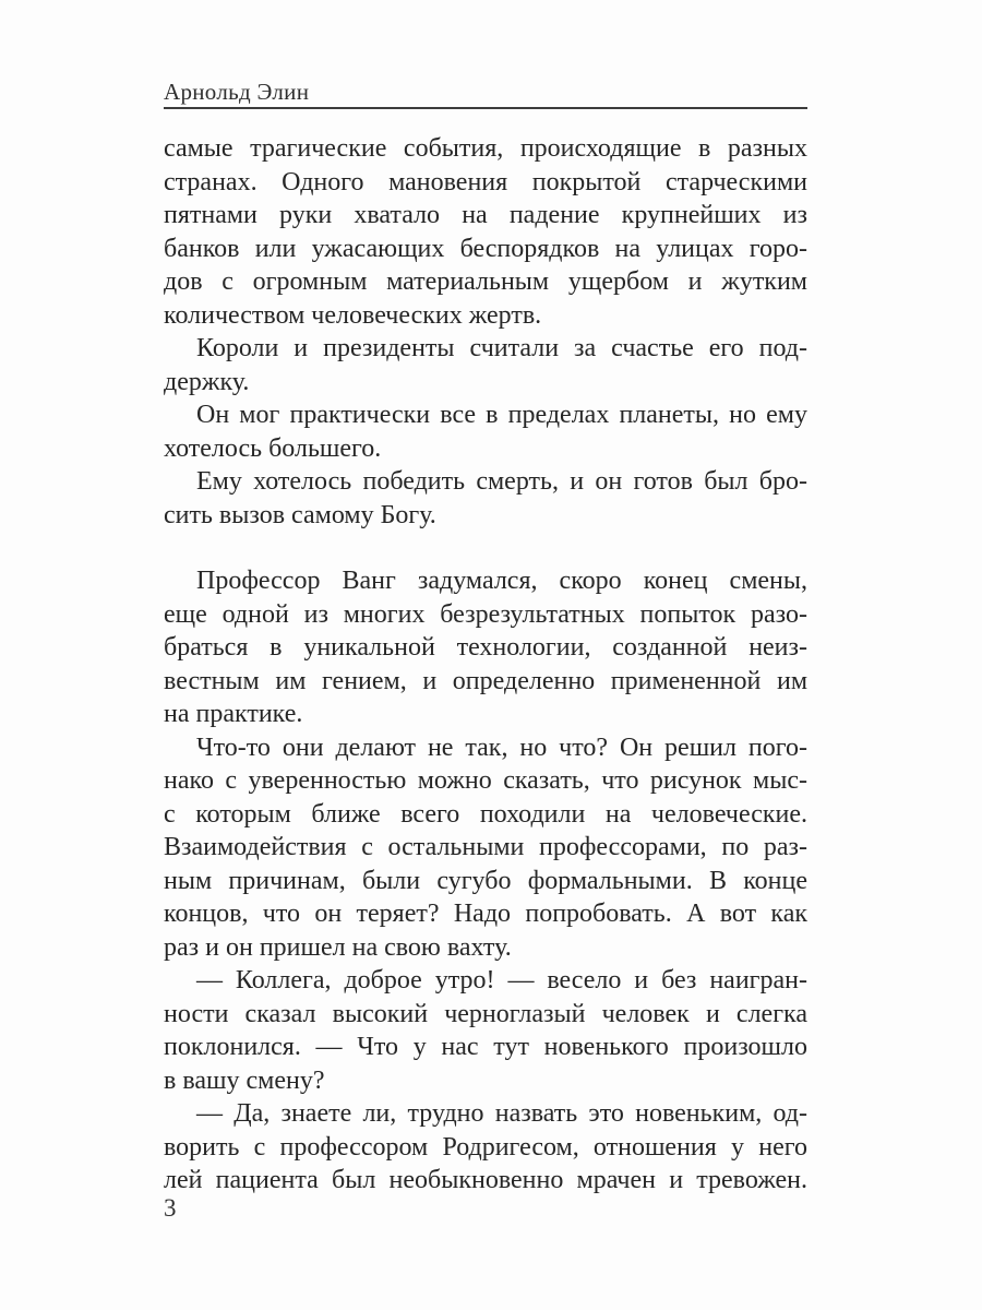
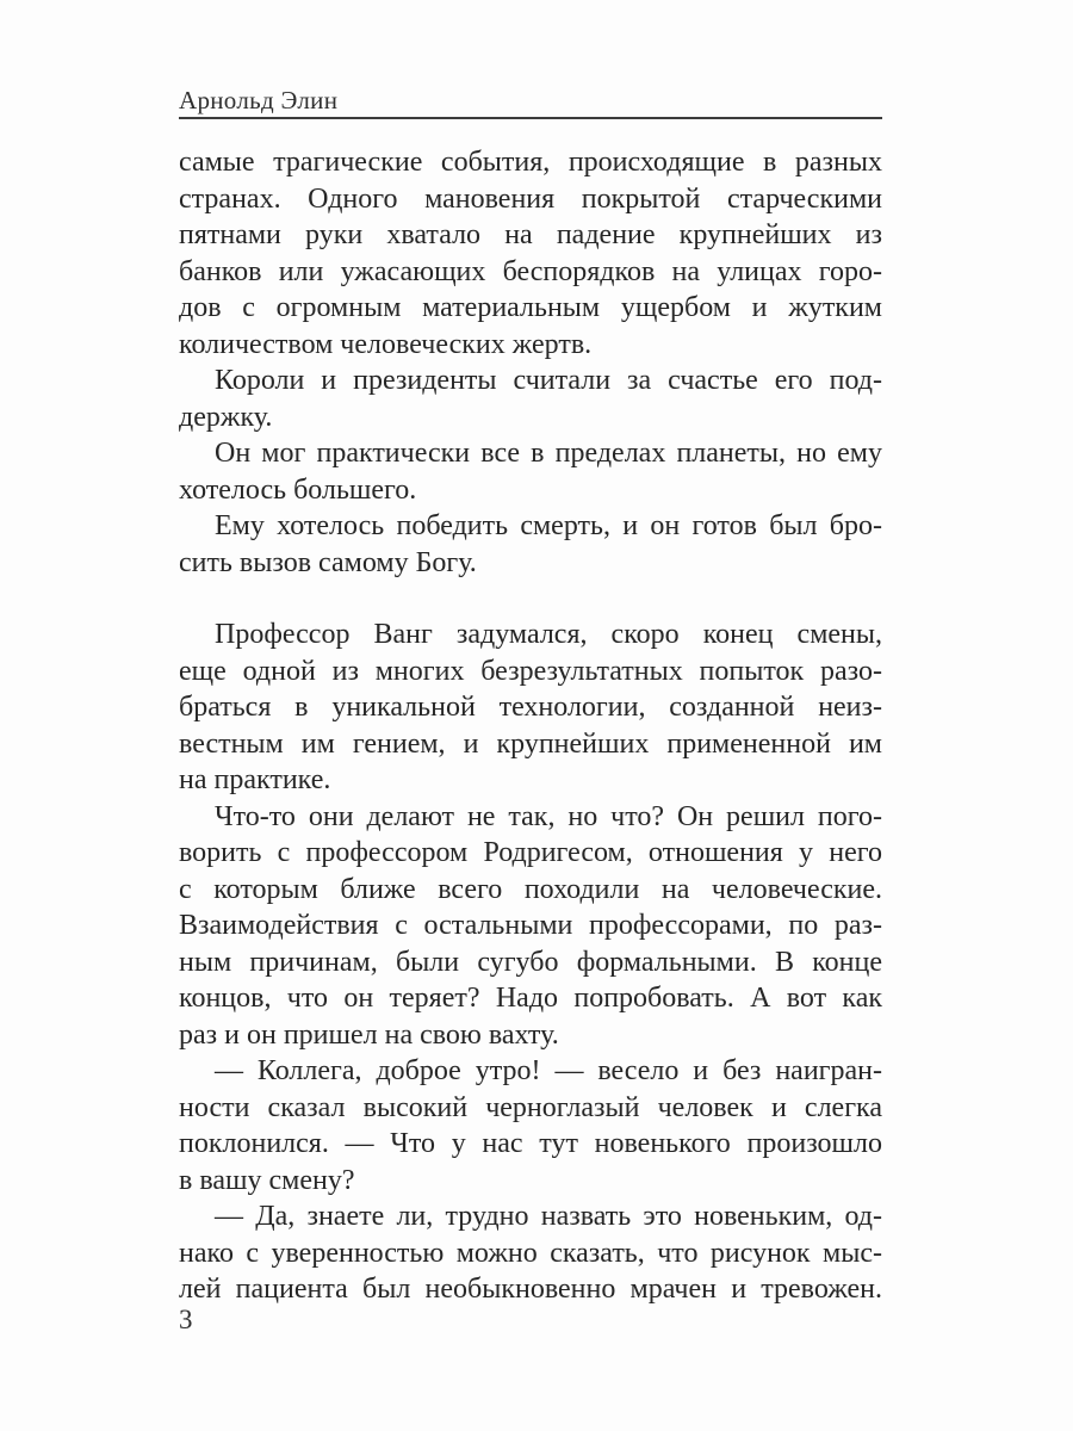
  Арнольд Элин
  самые трагические события, происходящие в разных
  странах. Одного мановения покрытой старческими
  пятнами руки хватало на падение крупнейших из
  банков или ужасающих беспорядков на улицах горо-
  дов с огромным материальным ущербом и жутким
  количеством человеческих жертв.
  Короли и президенты считали за счастье его под-
  держку.
  Он мог практически все в пределах планеты, но ему
  хотелось большего.
  Ему хотелось победить смерть, и он готов был бро-
  сить вызов самому Богу.
  Профессор Ванг задумался, скоро конец смены,
  еще одной из многих безрезультатных попыток разо-
  браться в уникальной технологии, созданной неиз-
- вестным им гением, и определенно примененной им
+ вестным им гением, и крупнейших примененной им
  на практике.
  Что-то они делают не так, но что? Он решил пого-
- нако с уверенностью можно сказать, что рисунок мыс-
+ ворить с профессором Родригесом, отношения у него
  с которым ближе всего походили на человеческие.
  Взаимодействия с остальными профессорами, по раз-
  ным причинам, были сугубо формальными. В конце
  концов, что он теряет? Надо попробовать. А вот как
  раз и он пришел на свою вахту.
  — Коллега, доброе утро! — весело и без наигран-
  ности сказал высокий черноглазый человек и слегка
  поклонился. — Что у нас тут новенького произошло
  в вашу смену?
  — Да, знаете ли, трудно назвать это новеньким, од-
- ворить с профессором Родригесом, отношения у него
+ нако с уверенностью можно сказать, что рисунок мыс-
  лей пациента был необыкновенно мрачен и тревожен.
  3
